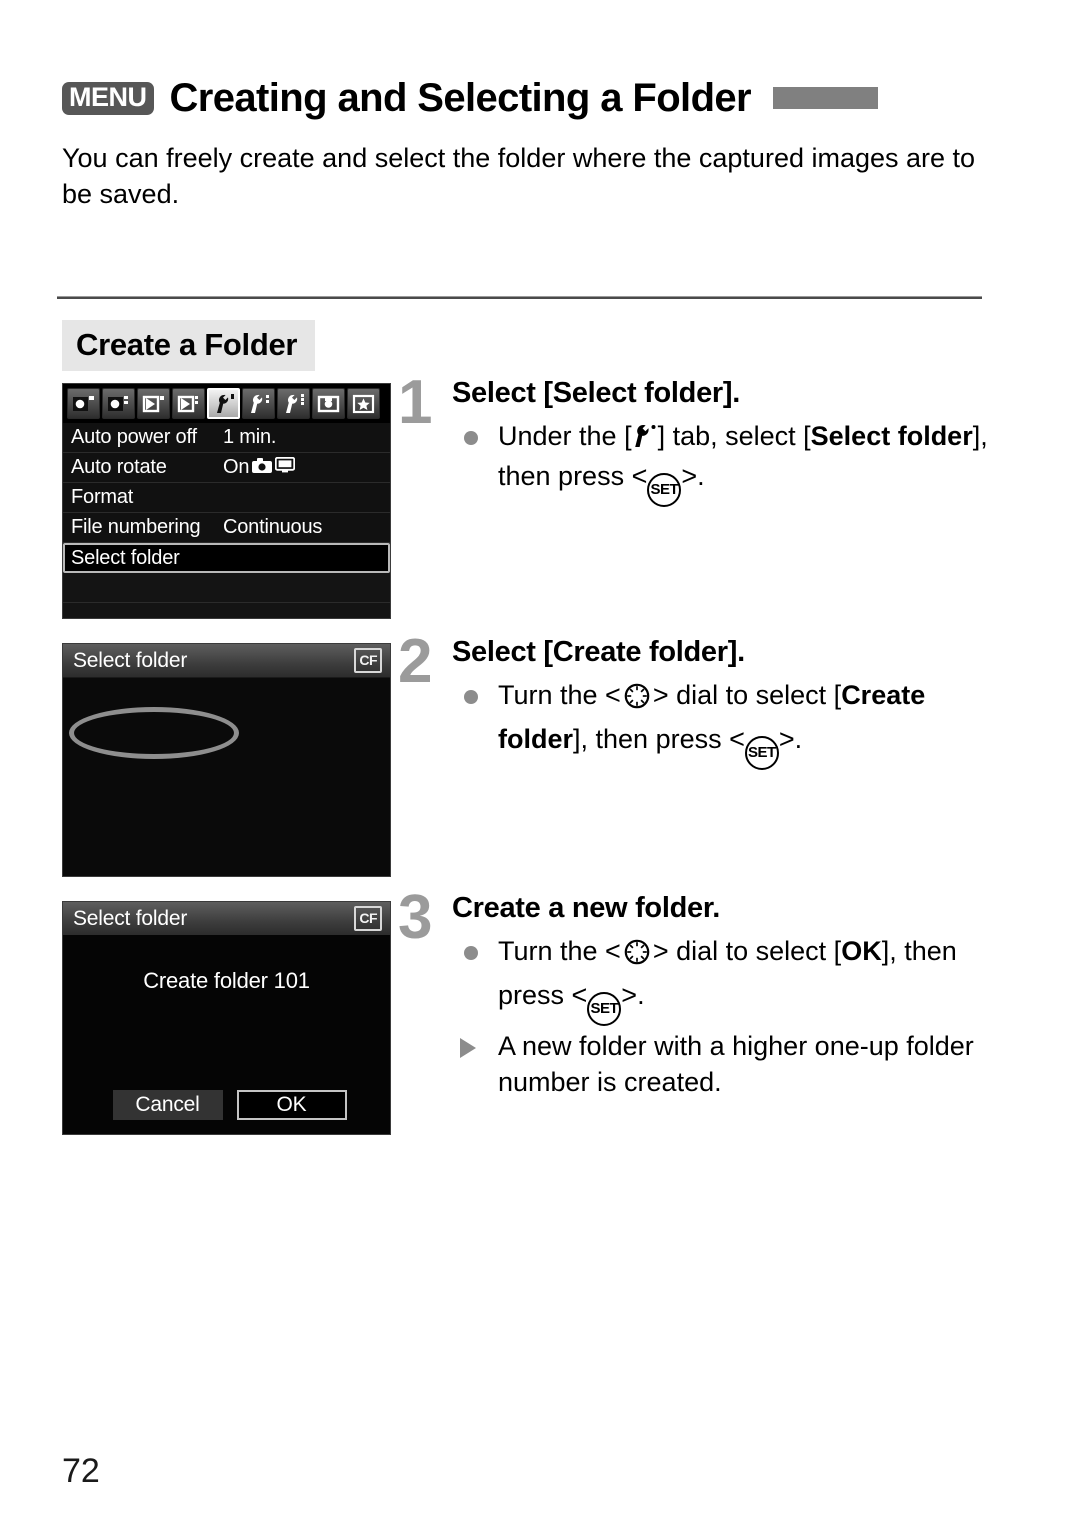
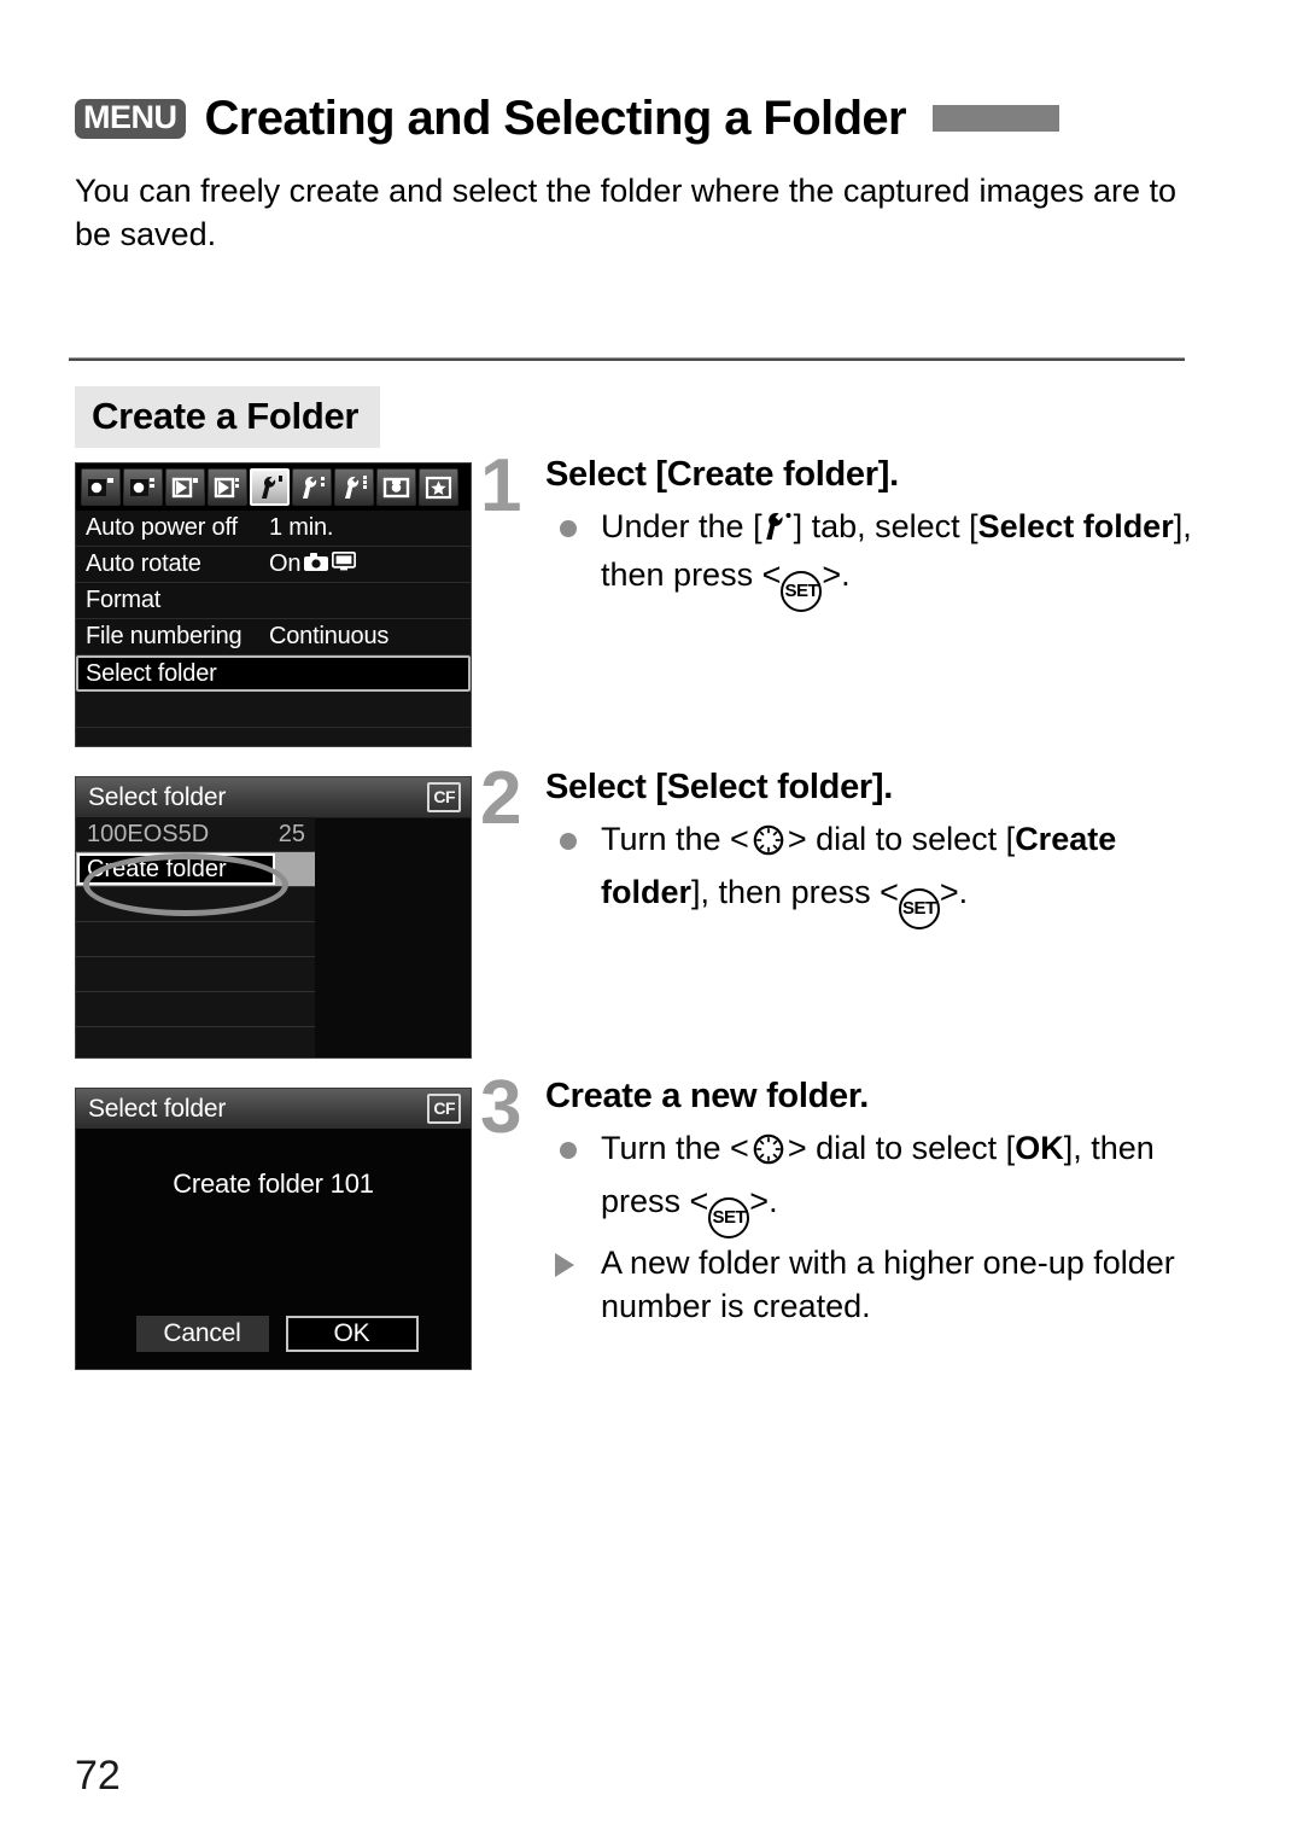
  MENU
  Creating and Selecting a Folder
  You can freely create and select the folder where the captured images are to be saved.
  Create a Folder
  Auto power off
  1 min.
  Auto rotate
  On
  Format
  File numbering
  Continuous
  Select folder
  Select folder
  CF
+ 100EOS5D
+ 25
+ Create folder
  Select folder
  CF
  Create folder 101
  Cancel
  OK
  1
- Select [Select folder].
+ Select [Create folder].
  Under the [ ] tab, select [Select folder], then press < SET>.
  2
- Select [Create folder].
+ Select [Select folder].
  Turn the < > dial to select [Create folder], then press < SET>.
  3
  Create a new folder.
  Turn the < > dial to select [OK], then press < SET>.
  A new folder with a higher one-up folder number is created.
  72
